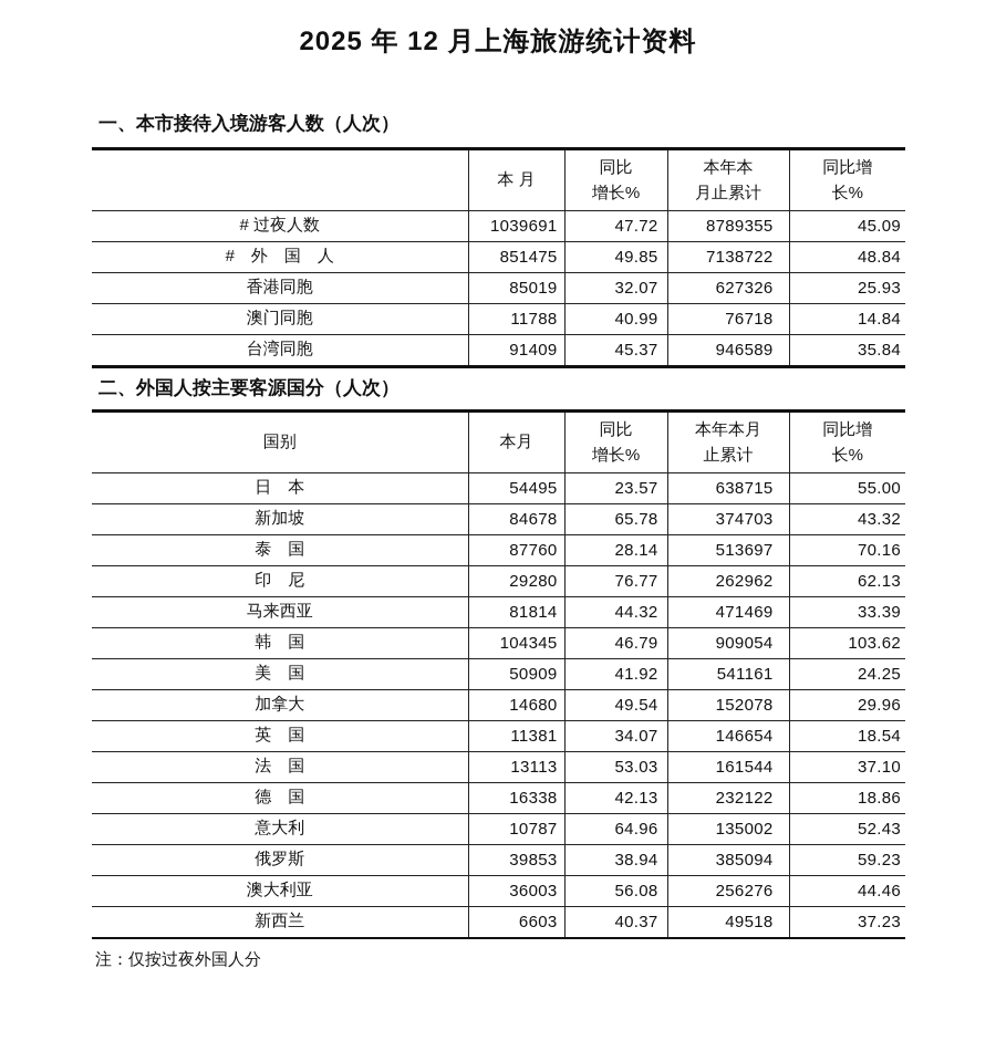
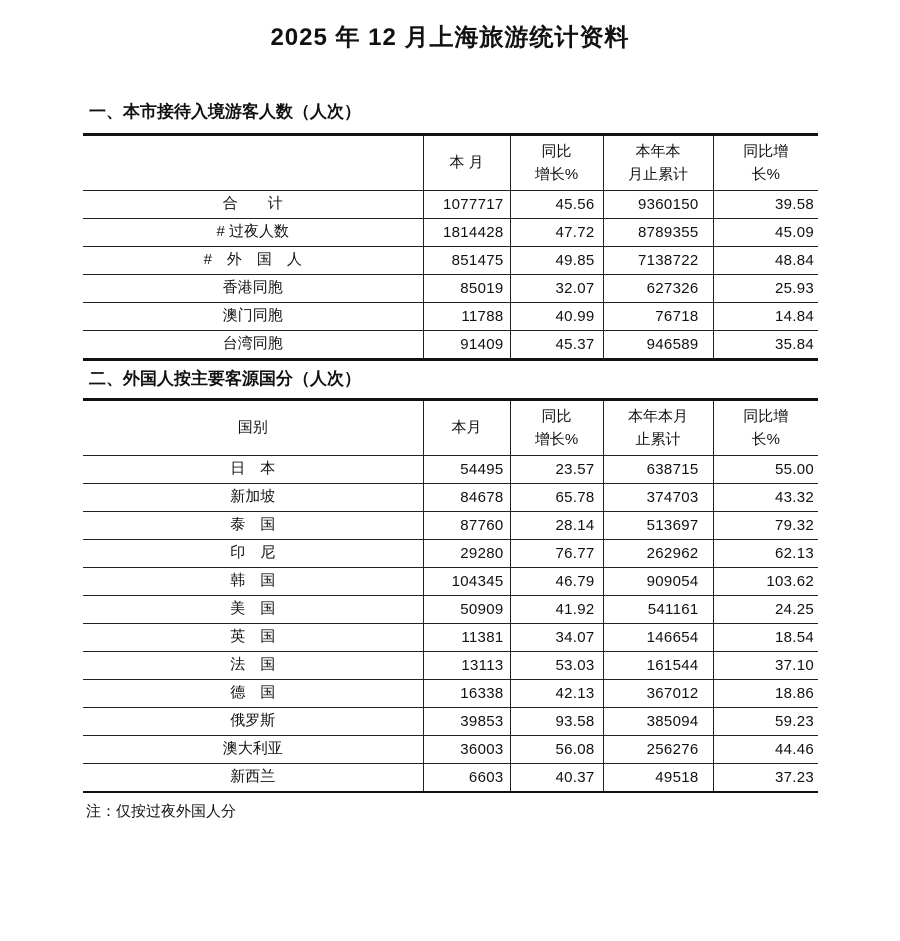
  2025 年 12 月上海旅游统计资料
  一、本市接待入境游客人数（人次）
  	本 月	同比 增长%	本年本 月止累计	同比增 长%
+ 合 计	1077717	45.56	9360150	39.58
- # 过夜人数	1039691	47.72	8789355	45.09
+ # 过夜人数	1814428	47.72	8789355	45.09
  # 外 国 人	851475	49.85	7138722	48.84
  香港同胞	85019	32.07	627326	25.93
  澳门同胞	11788	40.99	76718	14.84
  台湾同胞	91409	45.37	946589	35.84
  二、外国人按主要客源国分（人次）
  国别	本月	同比 增长%	本年本月 止累计	同比增 长%
  日 本	54495	23.57	638715	55.00
  新加坡	84678	65.78	374703	43.32
- 泰 国	87760	28.14	513697	70.16
+ 泰 国	87760	28.14	513697	79.32
  印 尼	29280	76.77	262962	62.13
- 马来西亚	81814	44.32	471469	33.39
  韩 国	104345	46.79	909054	103.62
  美 国	50909	41.92	541161	24.25
- 加拿大	14680	49.54	152078	29.96
  英 国	11381	34.07	146654	18.54
  法 国	13113	53.03	161544	37.10
- 德 国	16338	42.13	232122	18.86
+ 德 国	16338	42.13	367012	18.86
- 意大利	10787	64.96	135002	52.43
- 俄罗斯	39853	38.94	385094	59.23
+ 俄罗斯	39853	93.58	385094	59.23
  澳大利亚	36003	56.08	256276	44.46
  新西兰	6603	40.37	49518	37.23
  注：仅按过夜外国人分
